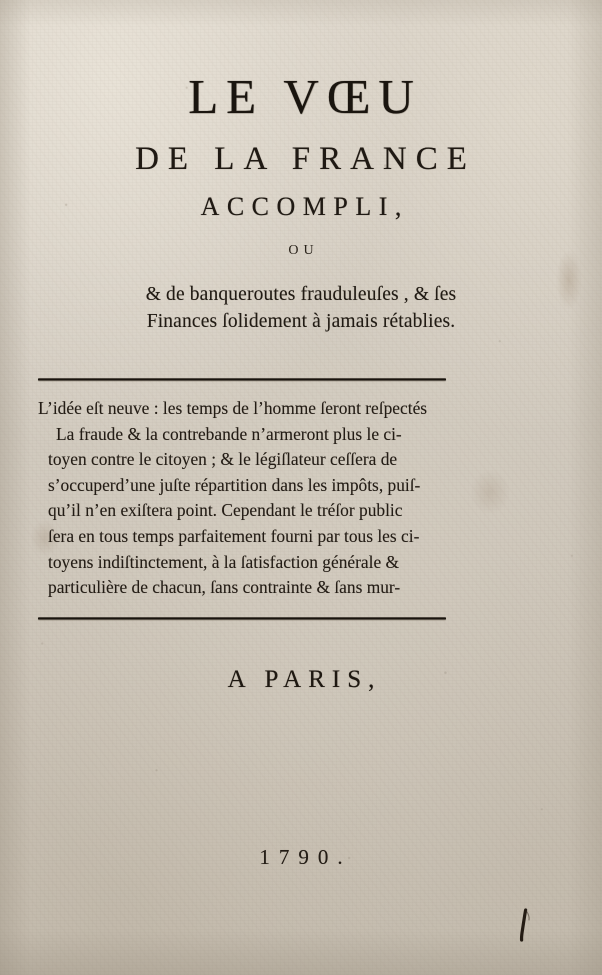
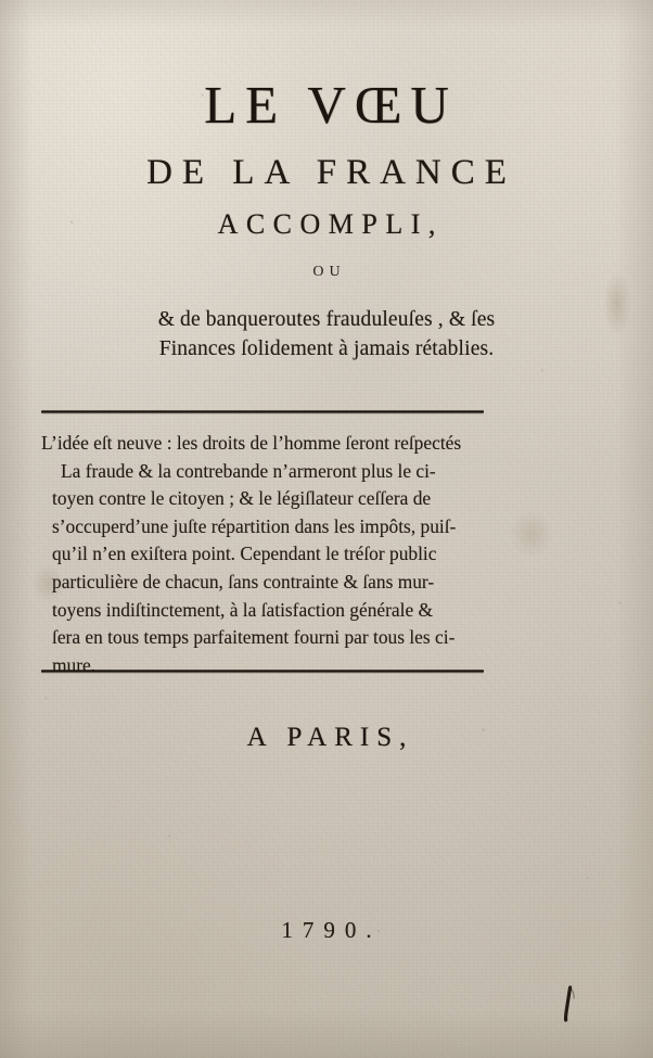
  LE VŒU
  DE LA FRANCE
  ACCOMPLI,
  OU
  & de banqueroutes frauduleuſes , & ſes
  Finances ſolidement à jamais rétablies.
- L’idée eſt neuve : les temps de l’homme ſeront reſpectés
+ L’idée eſt neuve : les droits de l’homme ſeront reſpectés
  La fraude & la contrebande n’armeront plus le ci-
  toyen contre le citoyen ; & le légiſlateur ceſſera de
  s’occuperd’une juſte répartition dans les impôts, puiſ-
  qu’il n’en exiſtera point. Cependant le tréſor public
- ſera en tous temps parfaitement fourni par tous les ci-
+ particulière de chacun, ſans contrainte & ſans mur-
  toyens indiſtinctement, à la ſatisfaction générale &
- particulière de chacun, ſans contrainte & ſans mur-
+ ſera en tous temps parfaitement fourni par tous les ci-
+ mure.
  A PARIS,
  1790.
